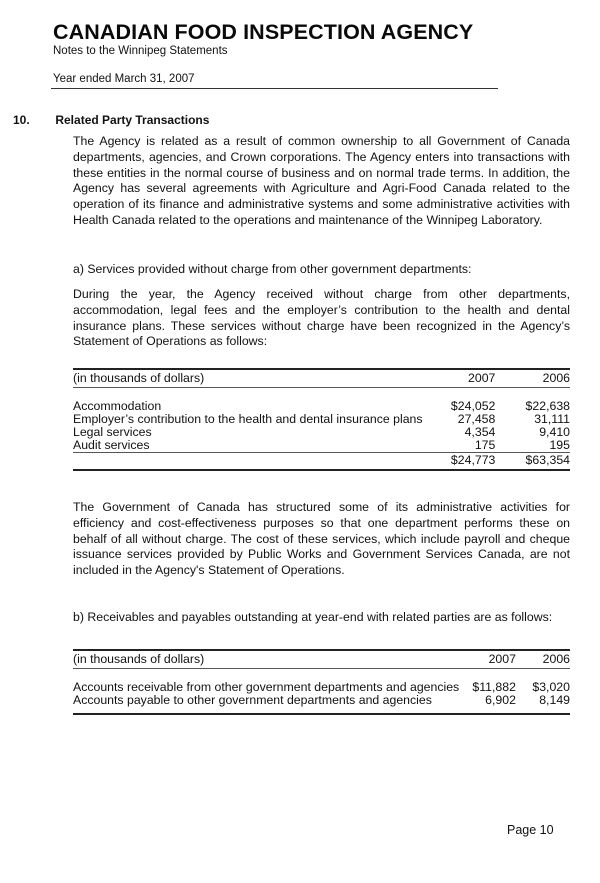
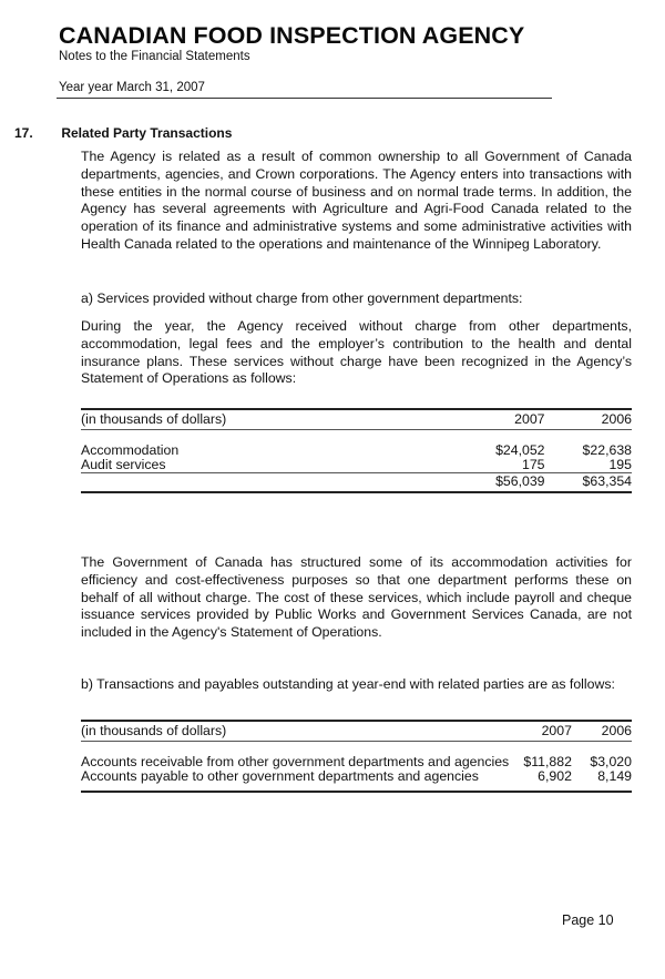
  CANADIAN FOOD INSPECTION AGENCY
- Notes to the Winnipeg Statements
+ Notes to the Financial Statements
- Year ended March 31, 2007
+ Year year March 31, 2007
- 10. Related Party Transactions
+ 17. Related Party Transactions
  The Agency is related as a result of common ownership to all Government of Canada departments, agencies, and Crown corporations. The Agency enters into transactions with these entities in the normal course of business and on normal trade terms. In addition, the Agency has several agreements with Agriculture and Agri-Food Canada related to the operation of its finance and administrative systems and some administrative activities with Health Canada related to the operations and maintenance of the Winnipeg Laboratory.
  a) Services provided without charge from other government departments:
  During the year, the Agency received without charge from other departments, accommodation, legal fees and the employer’s contribution to the health and dental insurance plans. These services without charge have been recognized in the Agency’s Statement of Operations as follows:
  (in thousands of dollars)	2007	2006
  Accommodation	$24,052	$22,638
- Employer’s contribution to the health and dental insurance plans	27,458	31,111
- Legal services	4,354	9,410
  Audit services	175	195
- 	$24,773	$63,354
+ 	$56,039	$63,354
- The Government of Canada has structured some of its administrative activities for efficiency and cost-effectiveness purposes so that one department performs these on behalf of all without charge. The cost of these services, which include payroll and cheque issuance services provided by Public Works and Government Services Canada, are not included in the Agency's Statement of Operations.
+ The Government of Canada has structured some of its accommodation activities for efficiency and cost-effectiveness purposes so that one department performs these on behalf of all without charge. The cost of these services, which include payroll and cheque issuance services provided by Public Works and Government Services Canada, are not included in the Agency's Statement of Operations.
- b) Receivables and payables outstanding at year-end with related parties are as follows:
+ b) Transactions and payables outstanding at year-end with related parties are as follows:
  (in thousands of dollars)	2007	2006
  Accounts receivable from other government departments and agencies	$11,882	$3,020
  Accounts payable to other government departments and agencies	6,902	8,149
  Page 10
